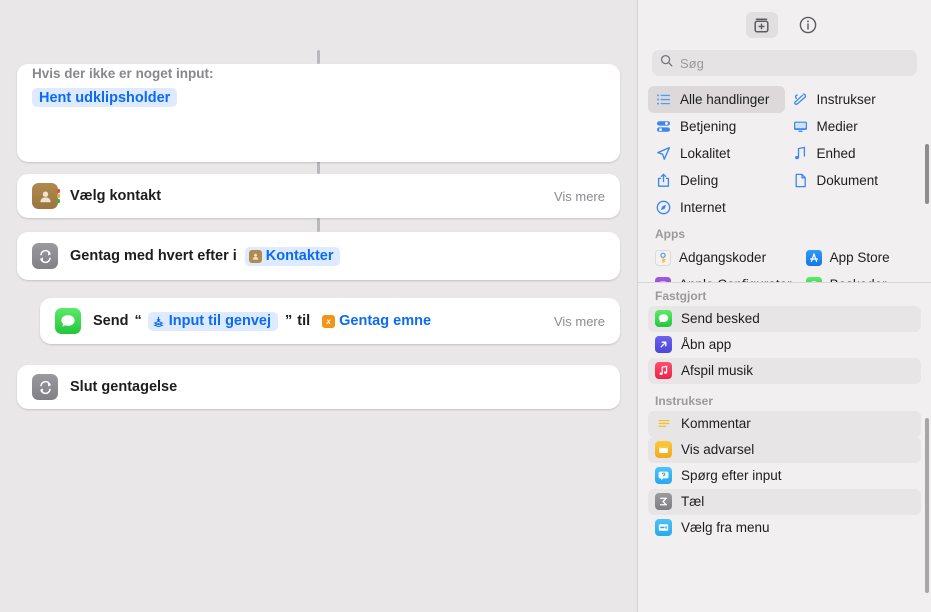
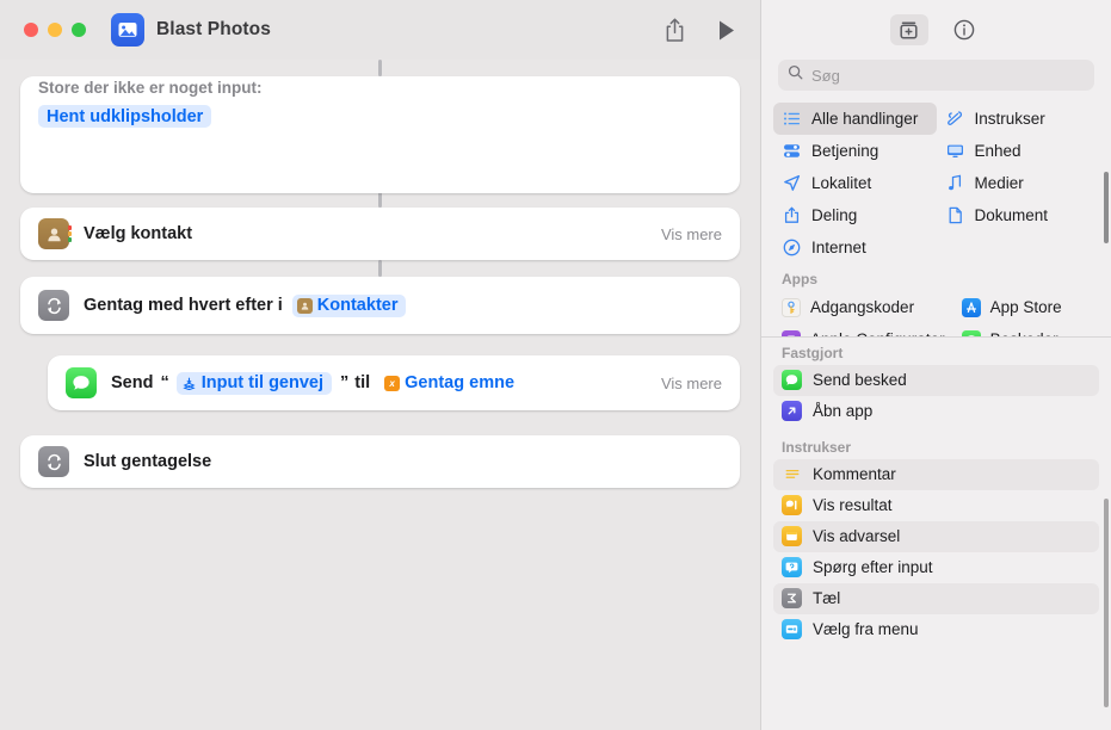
+ Blast Photos
- Hvis der ikke er noget input:
+ Store der ikke er noget input:
  Hent udklipsholder
  Vælg kontakt
  Vis mere
  Gentag med hvert efter i
  Kontakter
  Send
  “
  Input til genvej
  ”
  til
  x
  Gentag emne
  Vis mere
  Slut gentagelse
  Søg
  Alle handlinger
  Instrukser
  Betjening
- Medier
+ Enhed
  Lokalitet
- Enhed
+ Medier
  Deling
  Dokument
  Internet
  Apps
  Adgangskoder
  App Store
  Fastgjort
  Send besked
  Åbn app
- Afspil musik
  Instrukser
  Kommentar
+ Vis resultat
  Vis advarsel
  Spørg efter input
  Tæl
  Vælg fra menu
